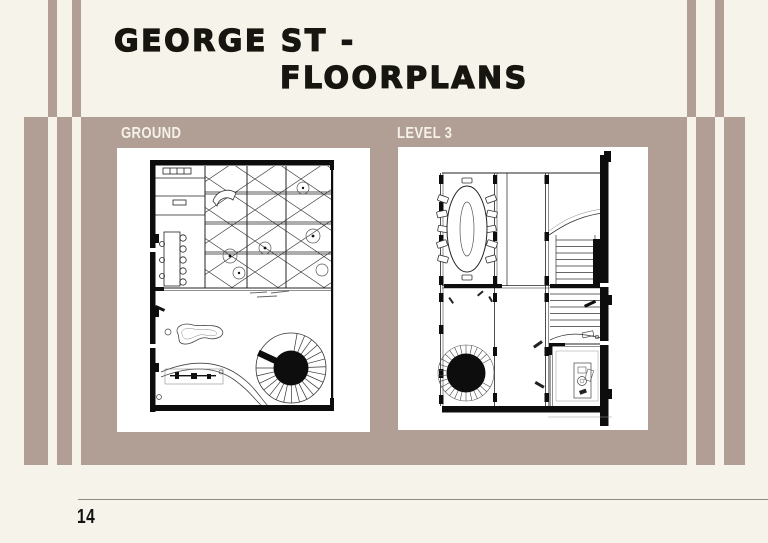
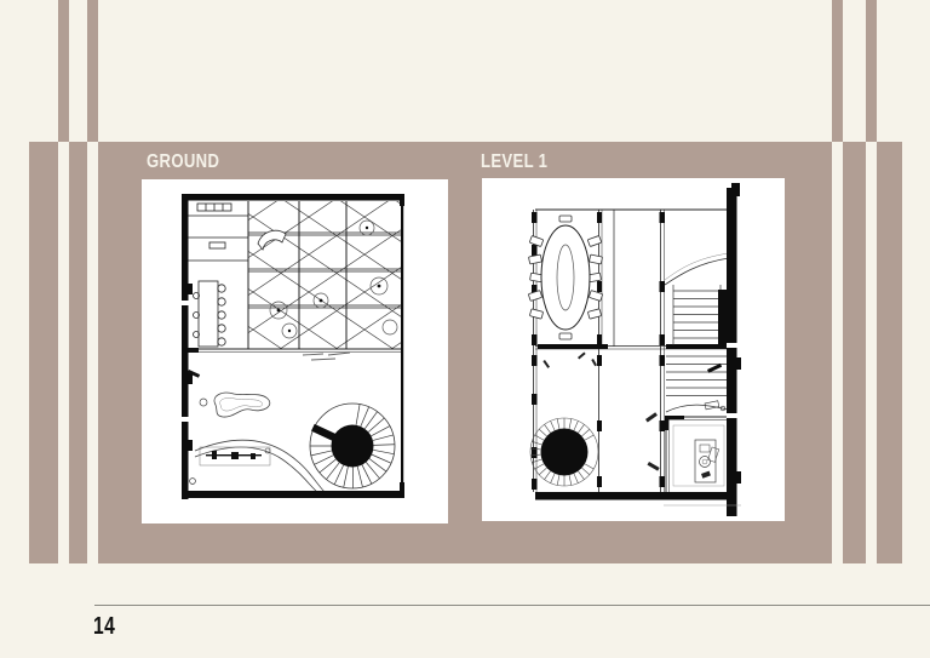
- GEORGE ST -
- FLOORPLANS
  GROUND
- LEVEL 3
+ LEVEL 1
  14
